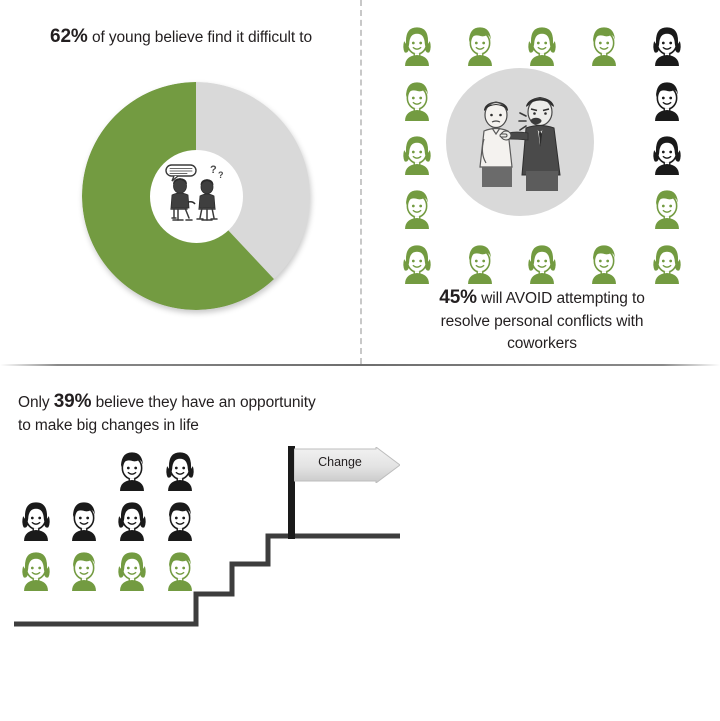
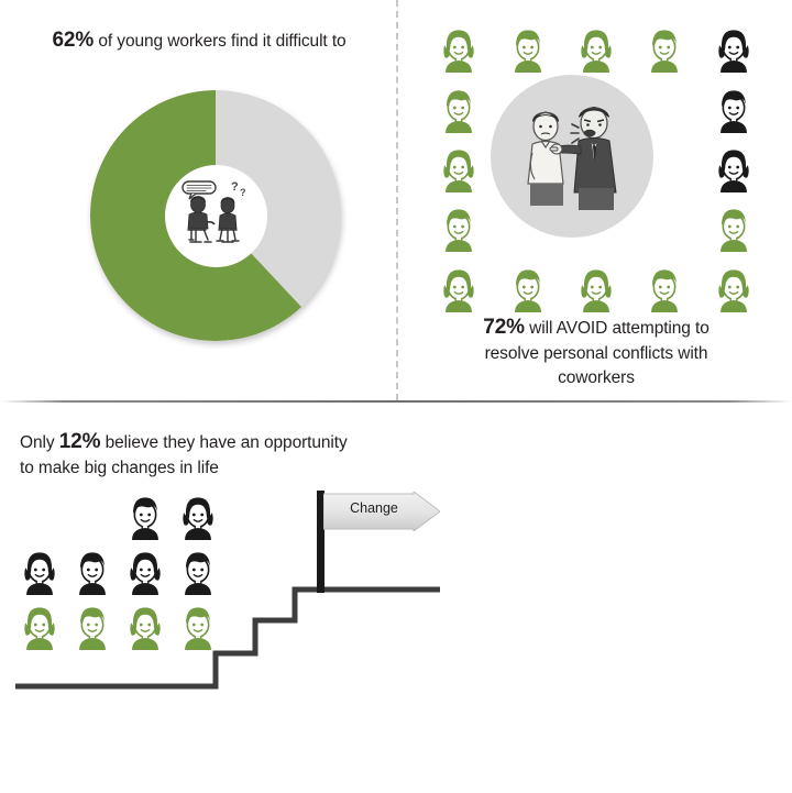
- 62% of young believe find it difficult to
+ 62% of young workers find it difficult to
  ?
  ?
- 45% will AVOID attempting to
+ 72% will AVOID attempting to
  resolve personal conflicts with
  coworkers
- Only 39% believe they have an opportunity
+ Only 12% believe they have an opportunity
  to make big changes in life
  Change
